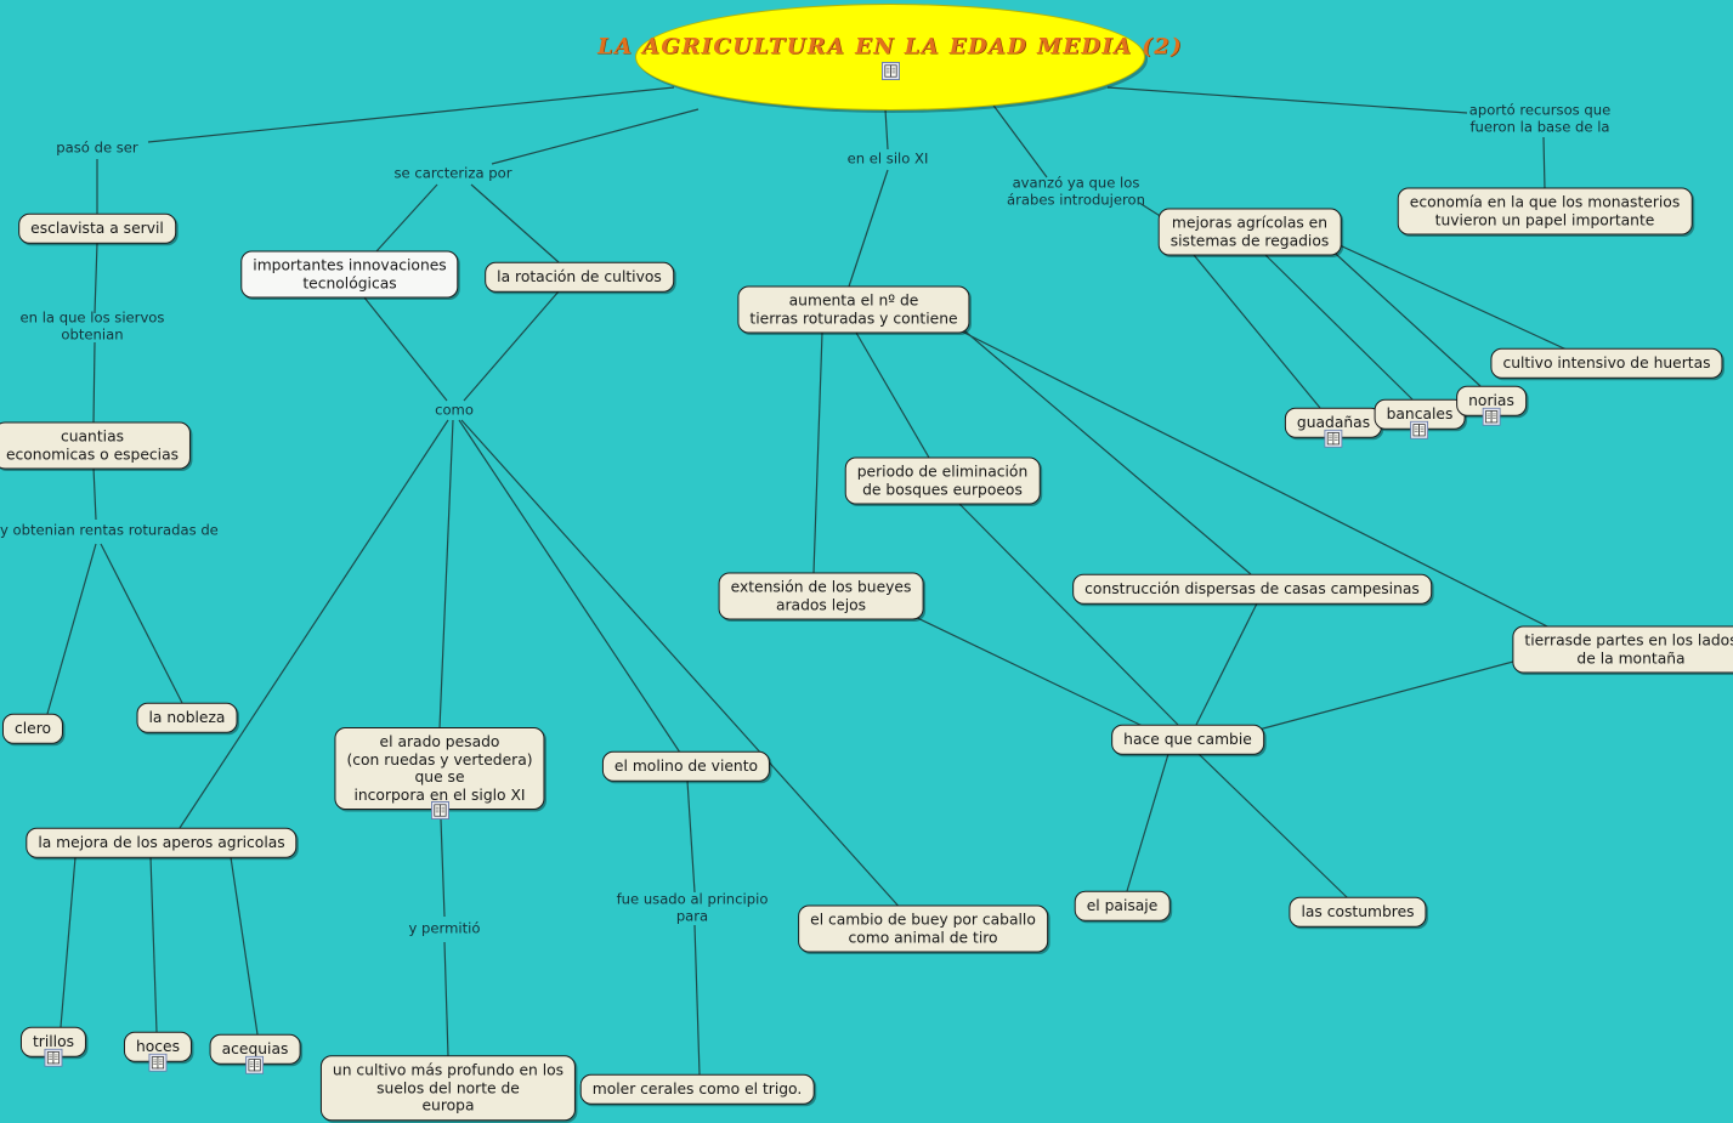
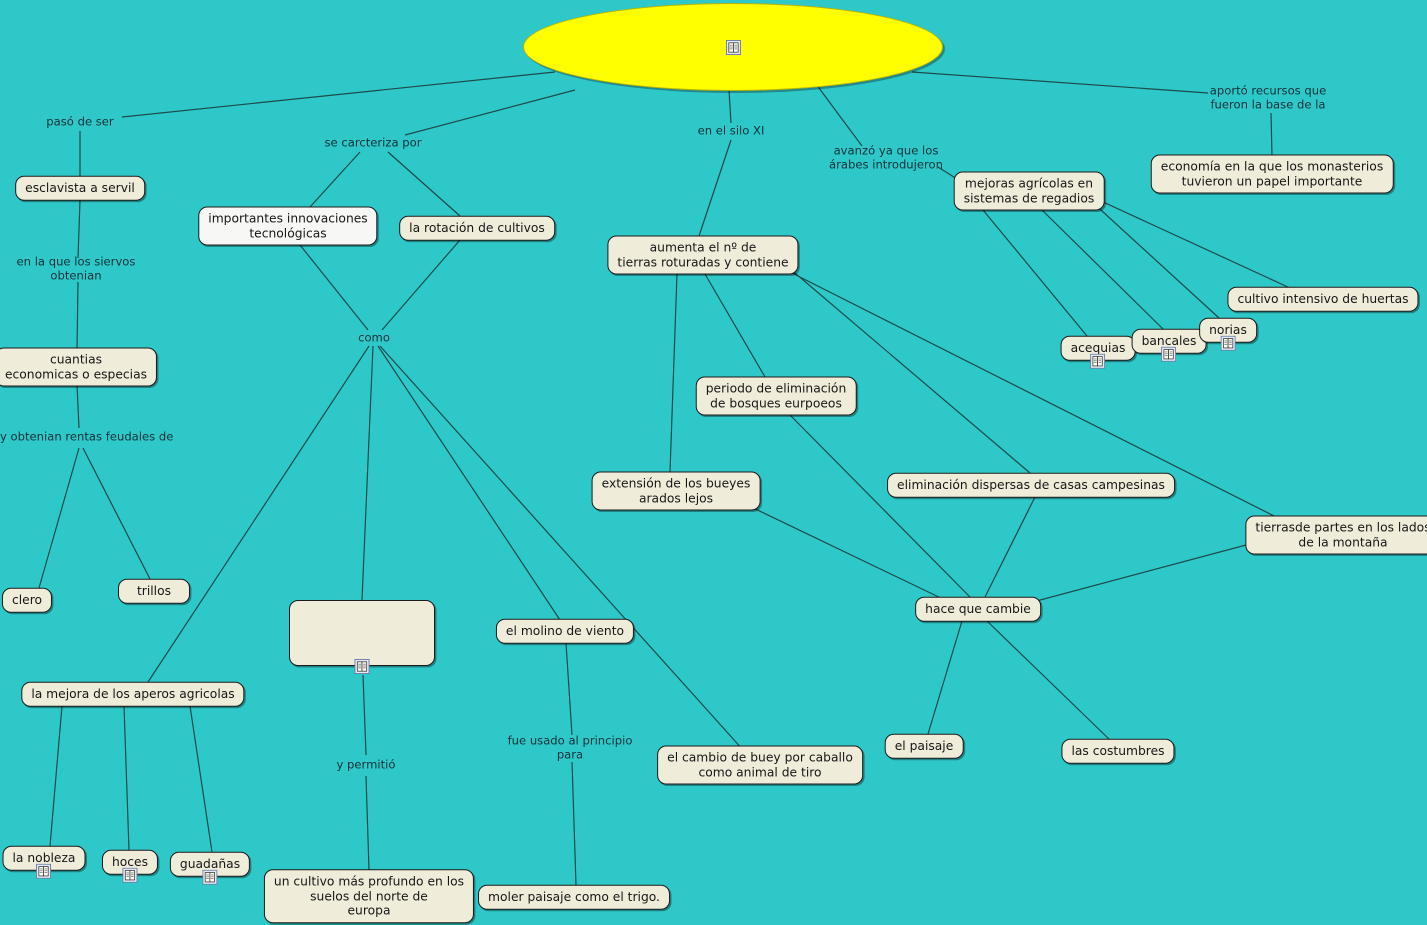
- LA AGRICULTURA EN LA EDAD MEDIA (2)
  esclavista a servil
  cuantias
  economicas o especias
  clero
- la nobleza
+ trillos
  la mejora de los aperos agricolas
- trillos
+ la nobleza
  hoces
- acequias
+ guadañas
  importantes innovaciones
  tecnológicas
  la rotación de cultivos
- el arado pesado
- (con ruedas y vertedera)
- que se
- incorpora en el siglo XI
  un cultivo más profundo en los
  suelos del norte de
  europa
  el molino de viento
- moler cerales como el trigo.
+ moler paisaje como el trigo.
  aumenta el nº de
  tierras roturadas y contiene
  periodo de eliminación
  de bosques eurpoeos
  extensión de los bueyes
  arados lejos
  el cambio de buey por caballo
  como animal de tiro
- construcción dispersas de casas campesinas
+ eliminación dispersas de casas campesinas
  hace que cambie
  el paisaje
  las costumbres
  tierrasde partes en los lado
  de la montaña
  mejoras agrícolas en
  sistemas de regadios
- guadañas
+ acequias
  bancales
  norias
  cultivo intensivo de huertas
  economía en la que los monasterios
  tuvieron un papel importante
  pasó de ser
  en la que los siervos
  obtenian
- y obtenian rentas roturadas de
+ y obtenian rentas feudales de
  se carcteriza por
  como
  y permitió
  fue usado al principio
  para
  en el silo XI
  avanzó ya que los
  árabes introdujeron
  aportó recursos que
  fueron la base de la
